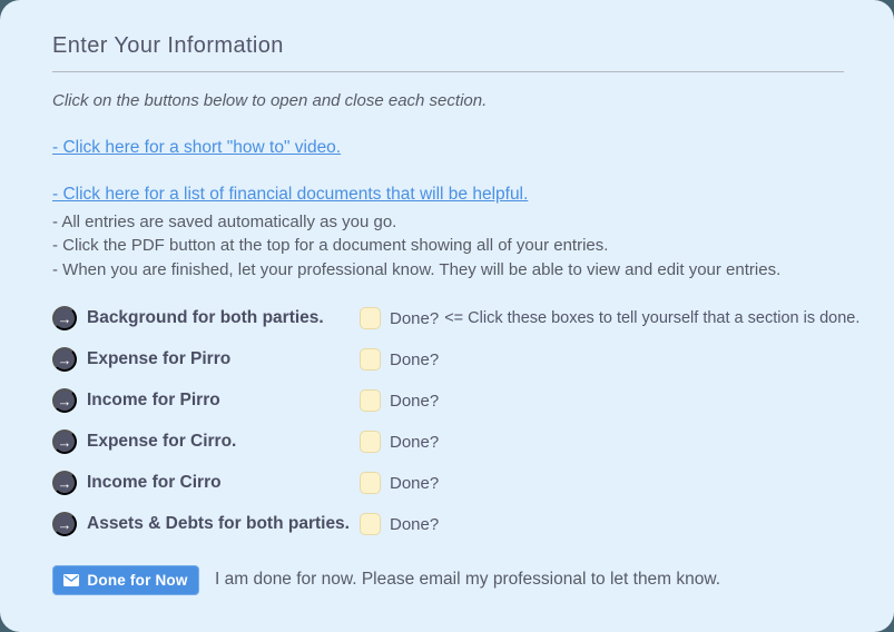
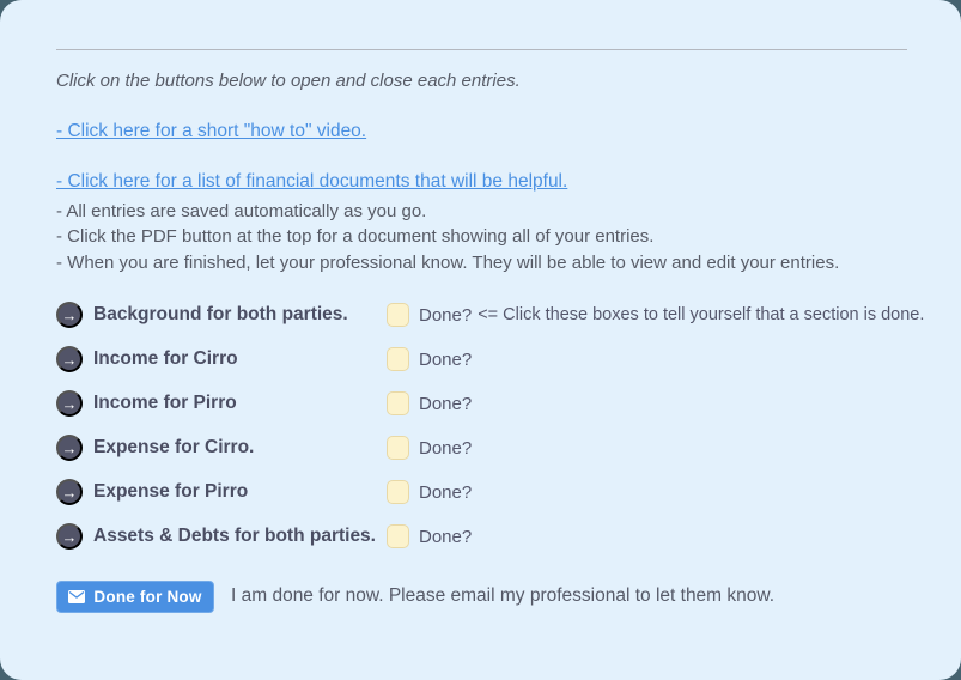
- Enter Your Information
- Click on the buttons below to open and close each section.
+ Click on the buttons below to open and close each entries.
  - Click here for a short "how to" video.
  - Click here for a list of financial documents that will be helpful.
  - All entries are saved automatically as you go.
  - Click the PDF button at the top for a document showing all of your entries.
  - When you are finished, let your professional know. They will be able to view and edit your entries.
  →
  Background for both parties.
  Done?
  <= Click these boxes to tell yourself that a section is done.
  →
- Expense for Pirro
+ Income for Cirro
  Done?
  →
  Income for Pirro
  Done?
  →
  Expense for Cirro.
  Done?
  →
- Income for Cirro
+ Expense for Pirro
  Done?
  →
  Assets & Debts for both parties.
  Done?
  Done for Now
  I am done for now. Please email my professional to let them know.
